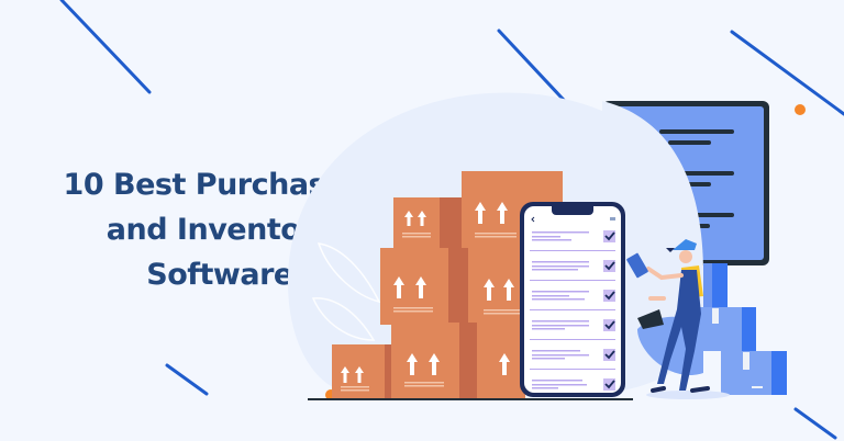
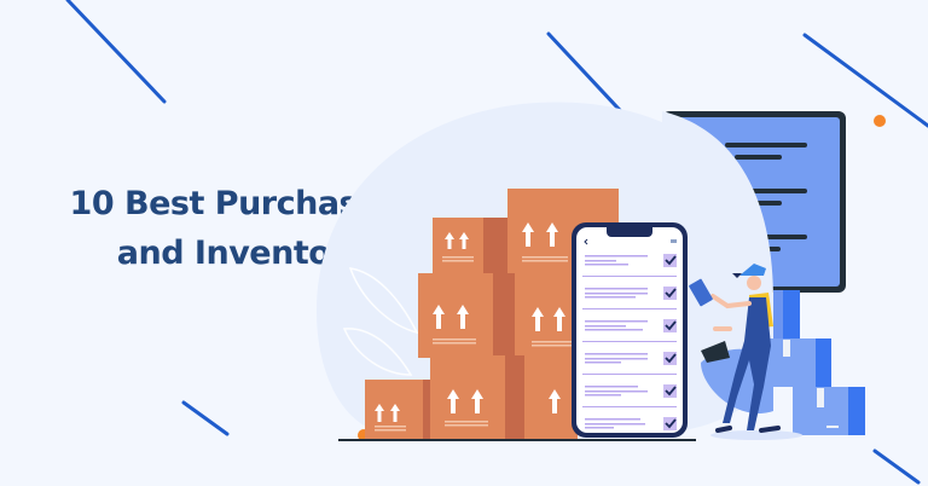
  10 Best Purcha
  and Invento
- Software
